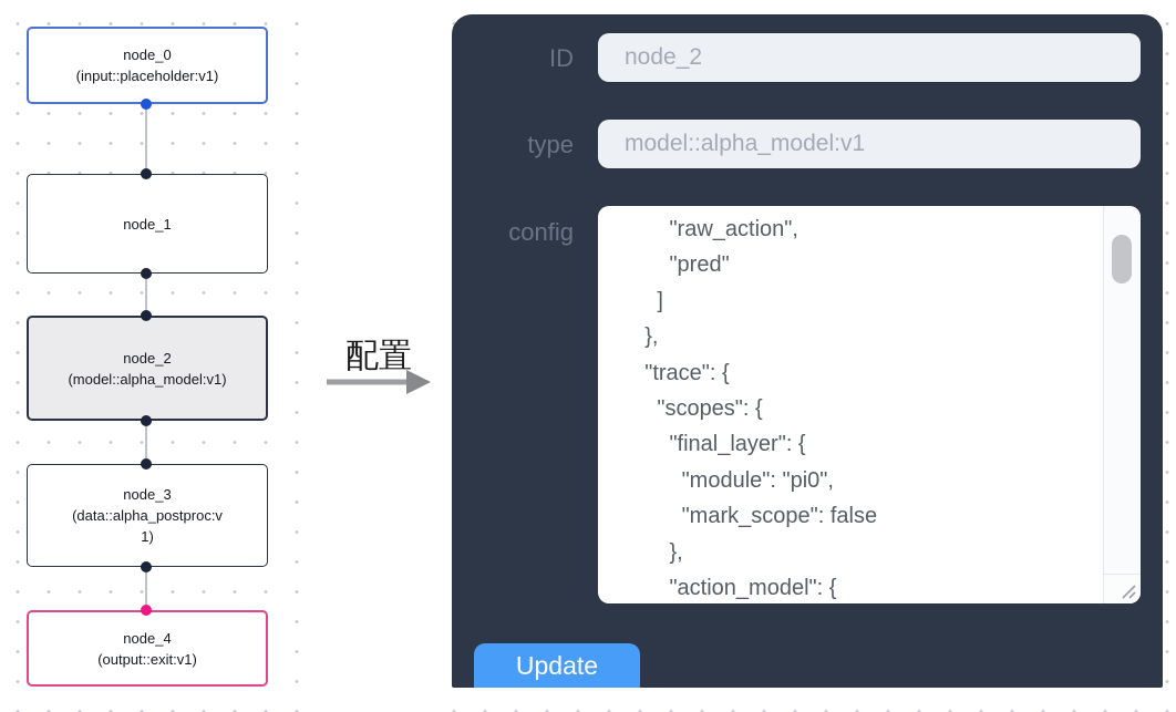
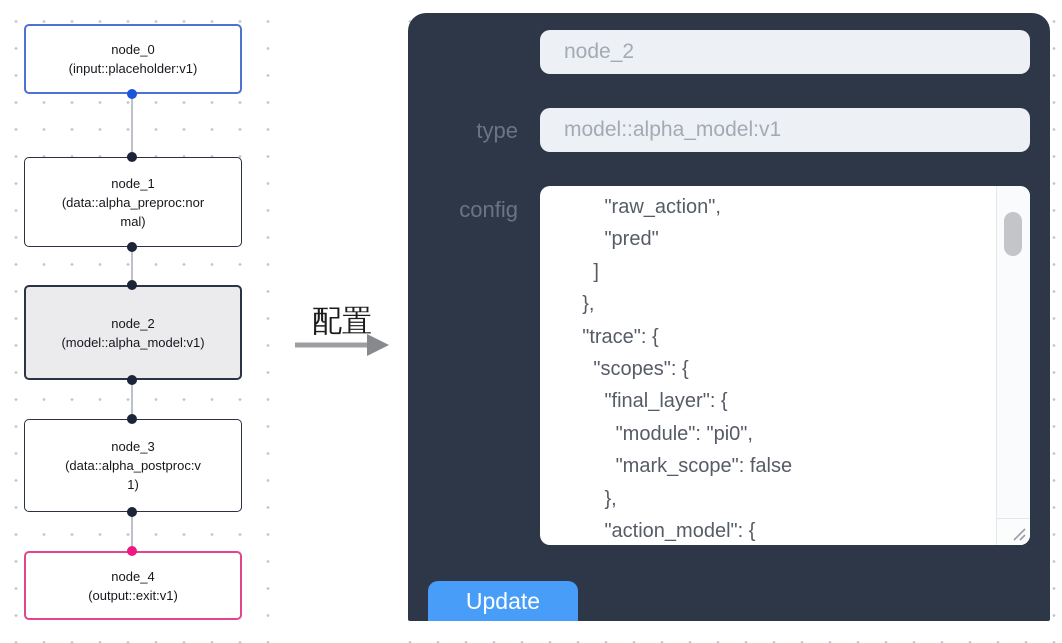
  node_0
  (input::placeholder:v1)
  node_1
+ (data::alpha_preproc:normal)
  node_2
  (model::alpha_model:v1)
  node_3
  (data::alpha_postproc:v1)
  node_4
  (output::exit:v1)
  配置
- ID
  node_2
  type
  model::alpha_model:v1
  config
  "raw_action",
  "pred"
  ]
  },
  "trace": {
  "scopes": {
  "final_layer": {
  "module": "pi0",
  "mark_scope": false
  },
  "action_model": {
  Update
